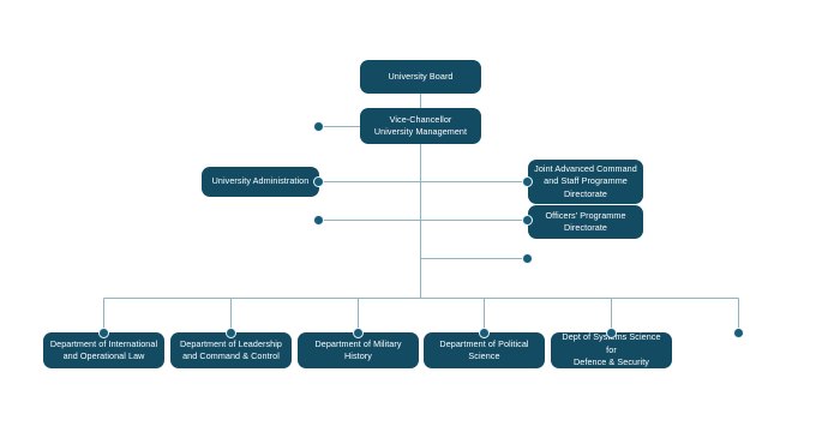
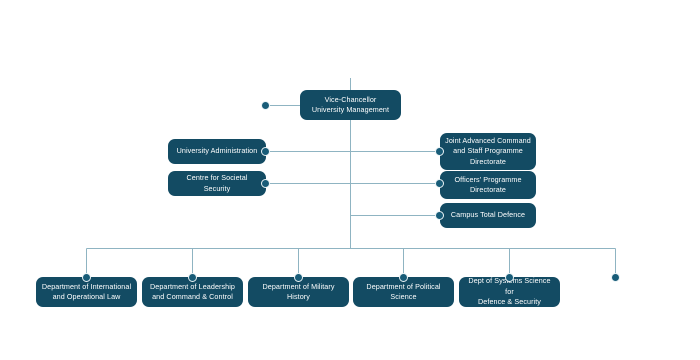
- University Board
  Vice-Chancellor
  University Management
  University Administration
+ Centre for Societal Security
  Joint Advanced Command
  and Staff Programme
  Directorate
  Officers' Programme
  Directorate
+ Campus Total Defence
  Department of International
  and Operational Law
  Department of Leadership
  and Command & Control
  Department of Military
  History
  Department of Political
  Science
  Dept of Sysms Science for
  Defence & Security
